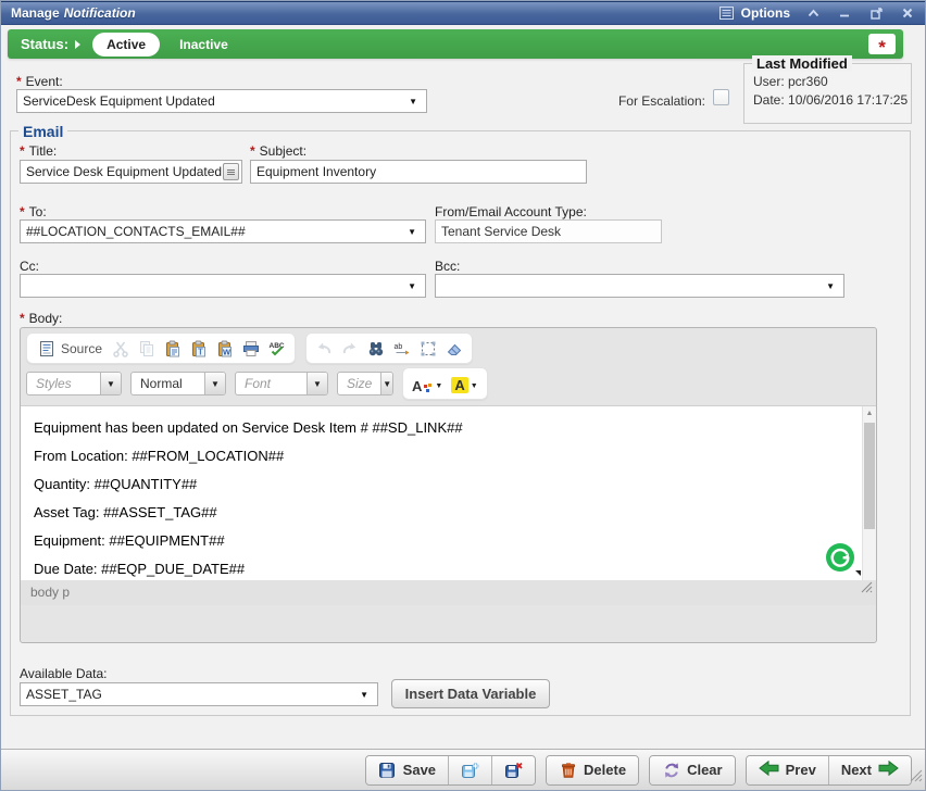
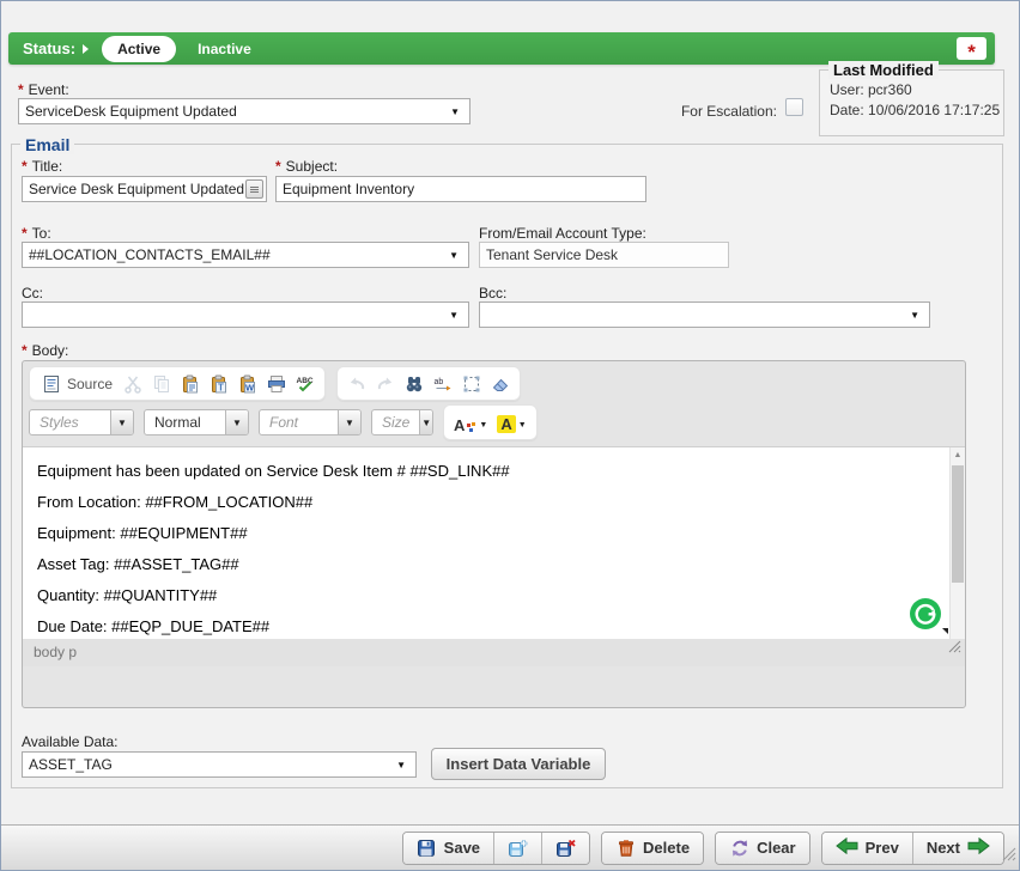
- Manage Notification
- Options
  Status:
  Active
  Inactive
  *
  * Event:
  ServiceDesk Equipment Updated
  ▼
  For Escalation:
  Last Modified
  User: pcr360
  Date: 10/06/2016 17:17:25
  Email
  * Title:
  Service Desk Equipment Updated
  * Subject:
  Equipment Inventory
  * To:
  ##LOCATION_CONTACTS_EMAIL##
  ▼
  From/Email Account Type:
  Tenant Service Desk
  Cc:
  ▼
  Bcc:
  ▼
  * Body:
  Source
  T
  W
  Styles
  ▼
  Normal
  ▼
  Font
  ▼
  Size
  ▼
  A
  A
  Equipment has been updated on Service Desk Item # ##SD_LINK##
  From Location: ##FROM_LOCATION##
- Quantity: ##QUANTITY##
+ Equipment: ##EQUIPMENT##
  Asset Tag: ##ASSET_TAG##
- Equipment: ##EQUIPMENT##
+ Quantity: ##QUANTITY##
  Due Date: ##EQP_DUE_DATE##
  body p
  Available Data:
  ASSET_TAG
  ▼
  Insert Data Variable
  Save
  Delete
  Clear
  Prev
  Next
